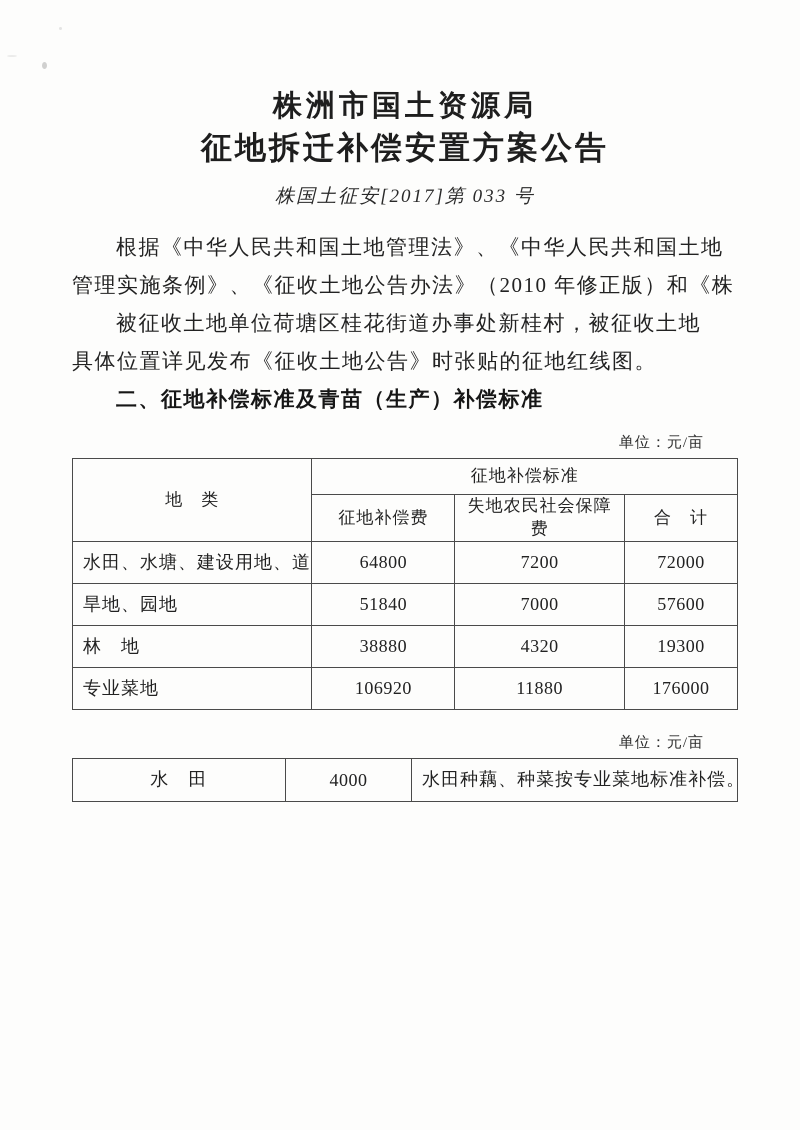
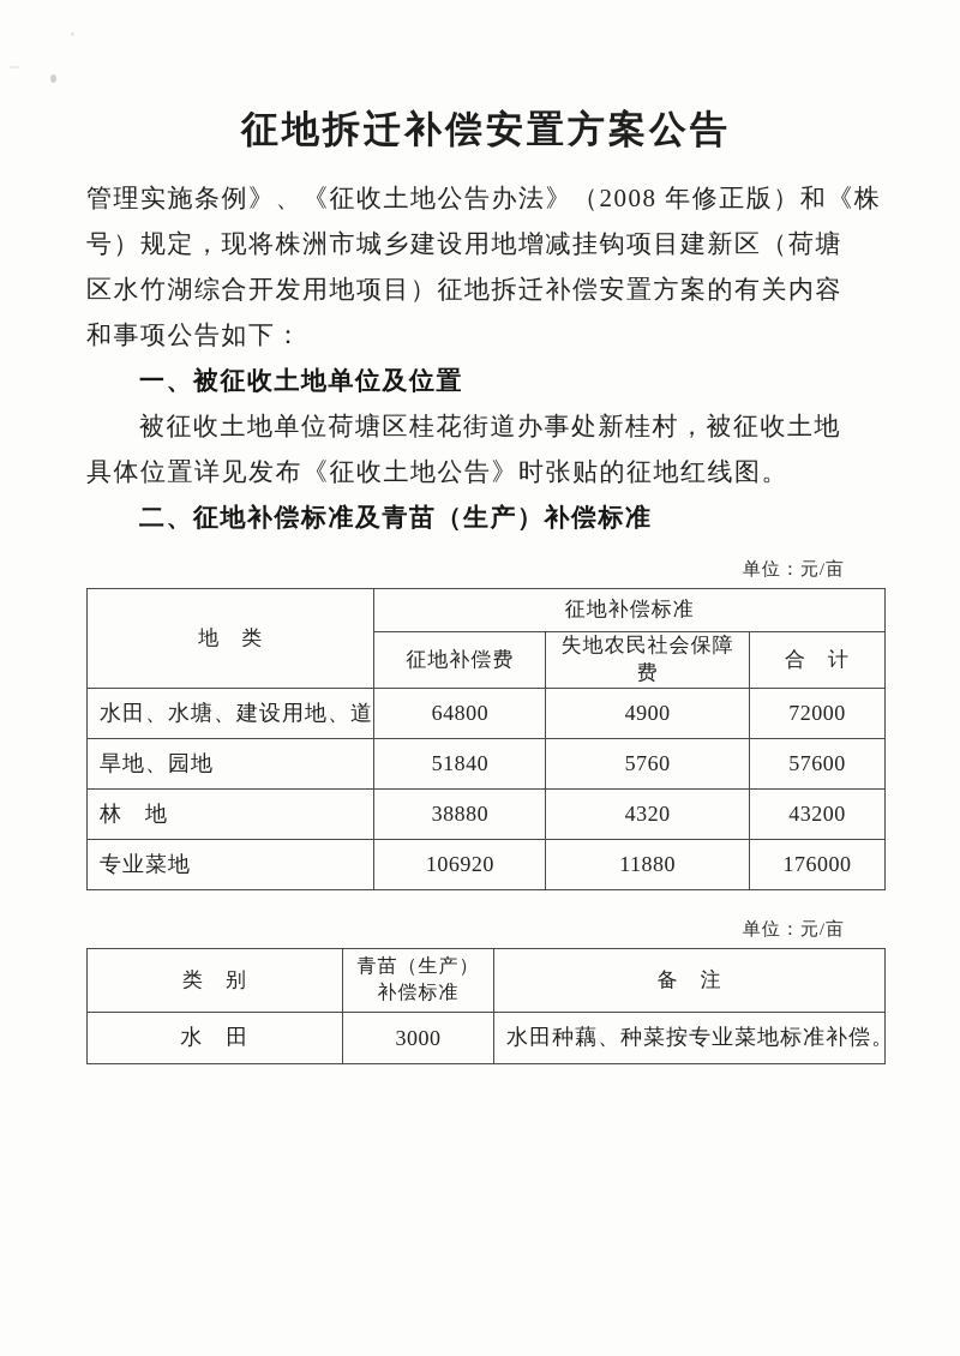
- 株洲市国土资源局
  征地拆迁补偿安置方案公告
- 株国土征安[2017]第 033 号
- 根据《中华人民共和国土地管理法》、《中华人民共和国土地
- 管理实施条例》、《征收土地公告办法》（2010 年修正版）和《株
+ 管理实施条例》、《征收土地公告办法》（2008 年修正版）和《株
+ 号）规定，现将株洲市城乡建设用地增减挂钩项目建新区（荷塘
+ 区水竹湖综合开发用地项目）征地拆迁补偿安置方案的有关内容
+ 和事项公告如下：
+ 一、被征收土地单位及位置
  被征收土地单位荷塘区桂花街道办事处新桂村，被征收土地
  具体位置详见发布《征收土地公告》时张贴的征地红线图。
  二、征地补偿标准及青苗（生产）补偿标准
  单位：元/亩
  地 类	征地补偿标准
  征地补偿费	失地农民社会保障费	合 计
- 水田、水塘、建设用地、道	64800	7200	72000
+ 水田、水塘、建设用地、道	64800	4900	72000
- 旱地、园地	51840	7000	57600
+ 旱地、园地	51840	5760	57600
- 林 地	38880	4320	19300
+ 林 地	38880	4320	43200
  专业菜地	106920	11880	176000
  单位：元/亩
+ 类 别	青苗（生产） 补偿标准	备 注
- 水 田	4000	水田种藕、种菜按专业菜地标准补偿。
+ 水 田	3000	水田种藕、种菜按专业菜地标准补偿。
